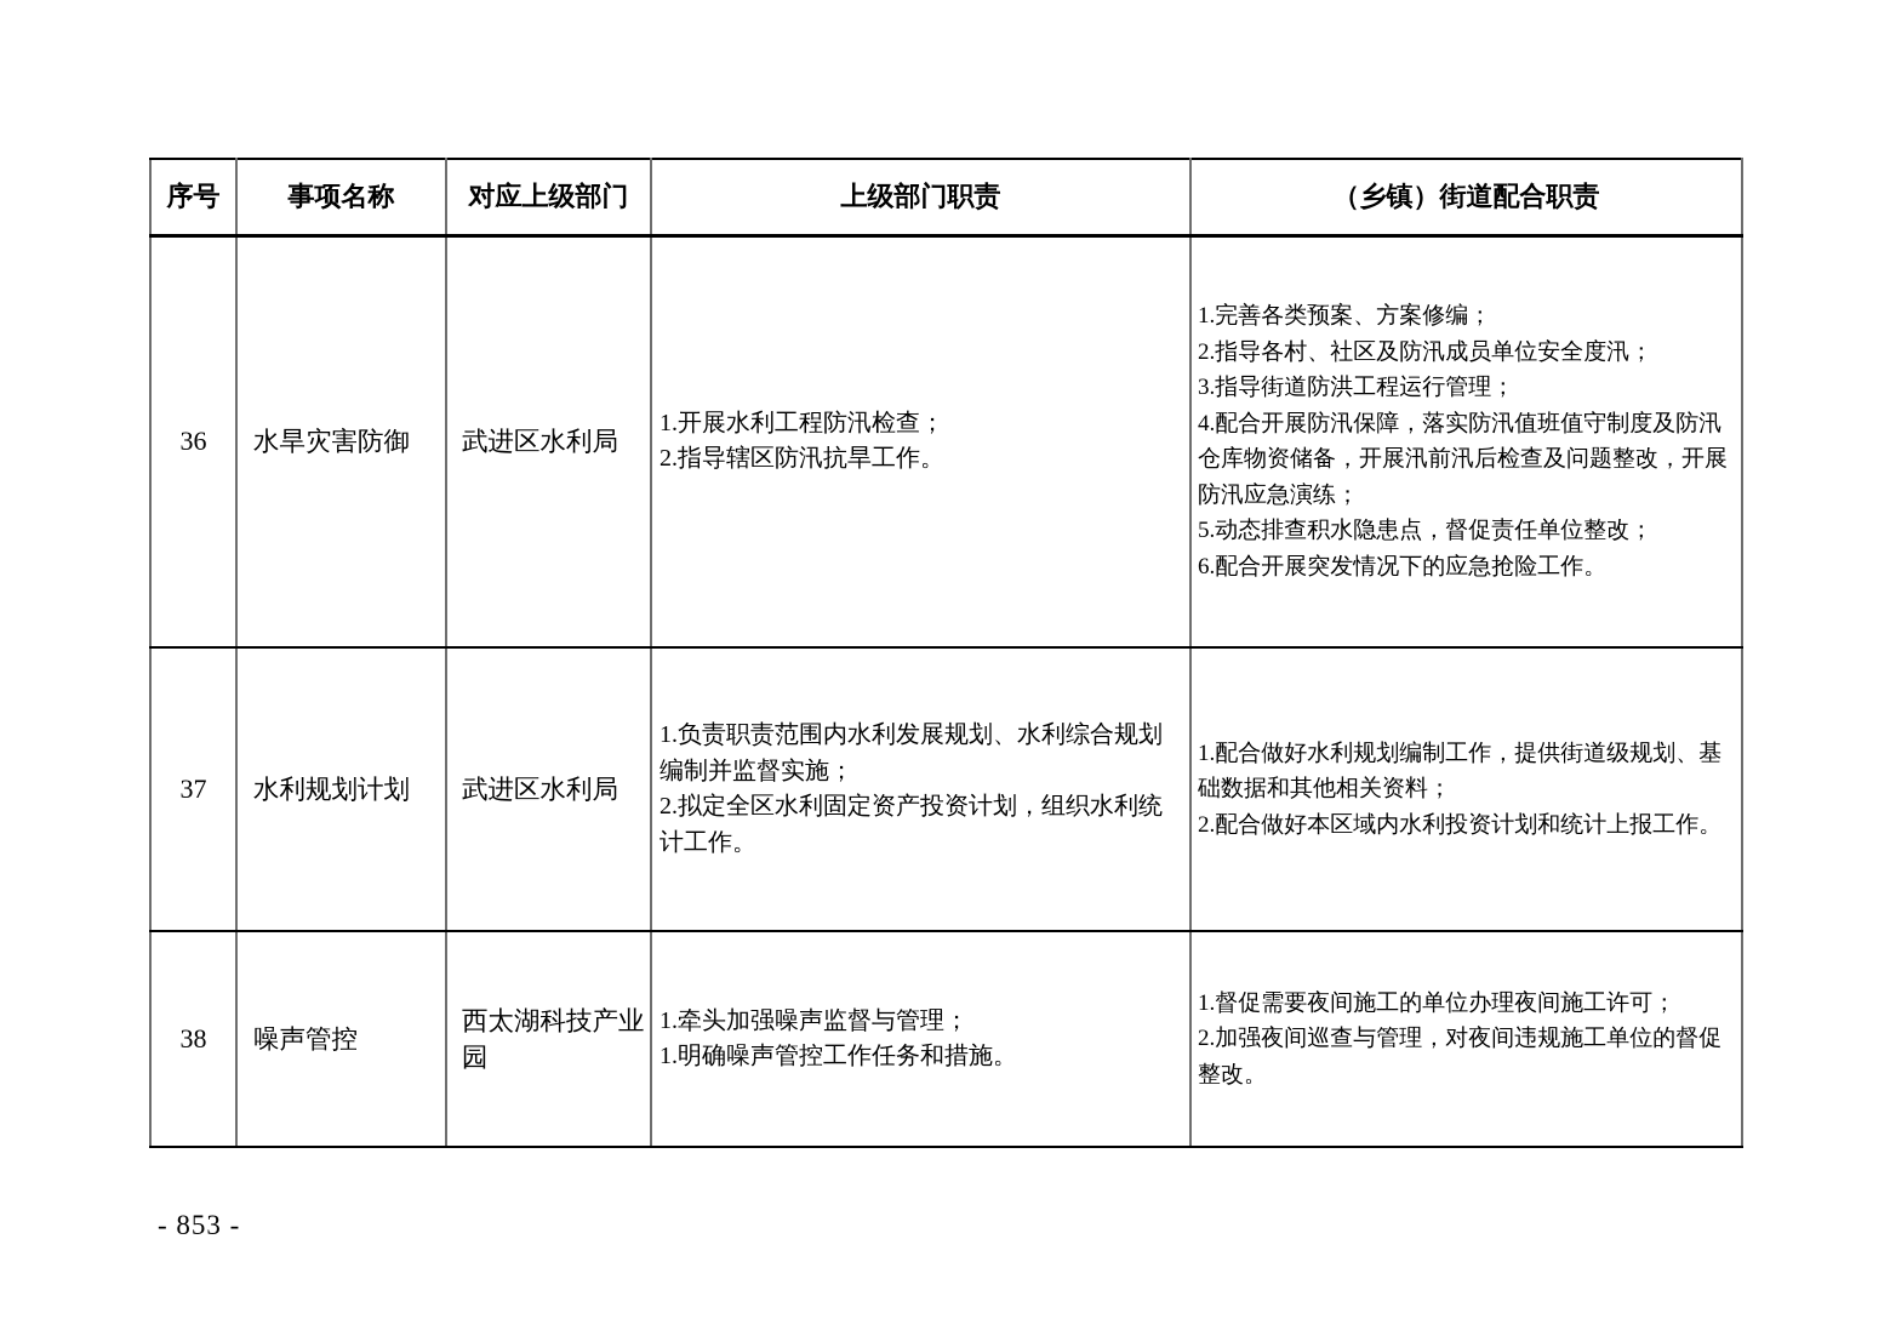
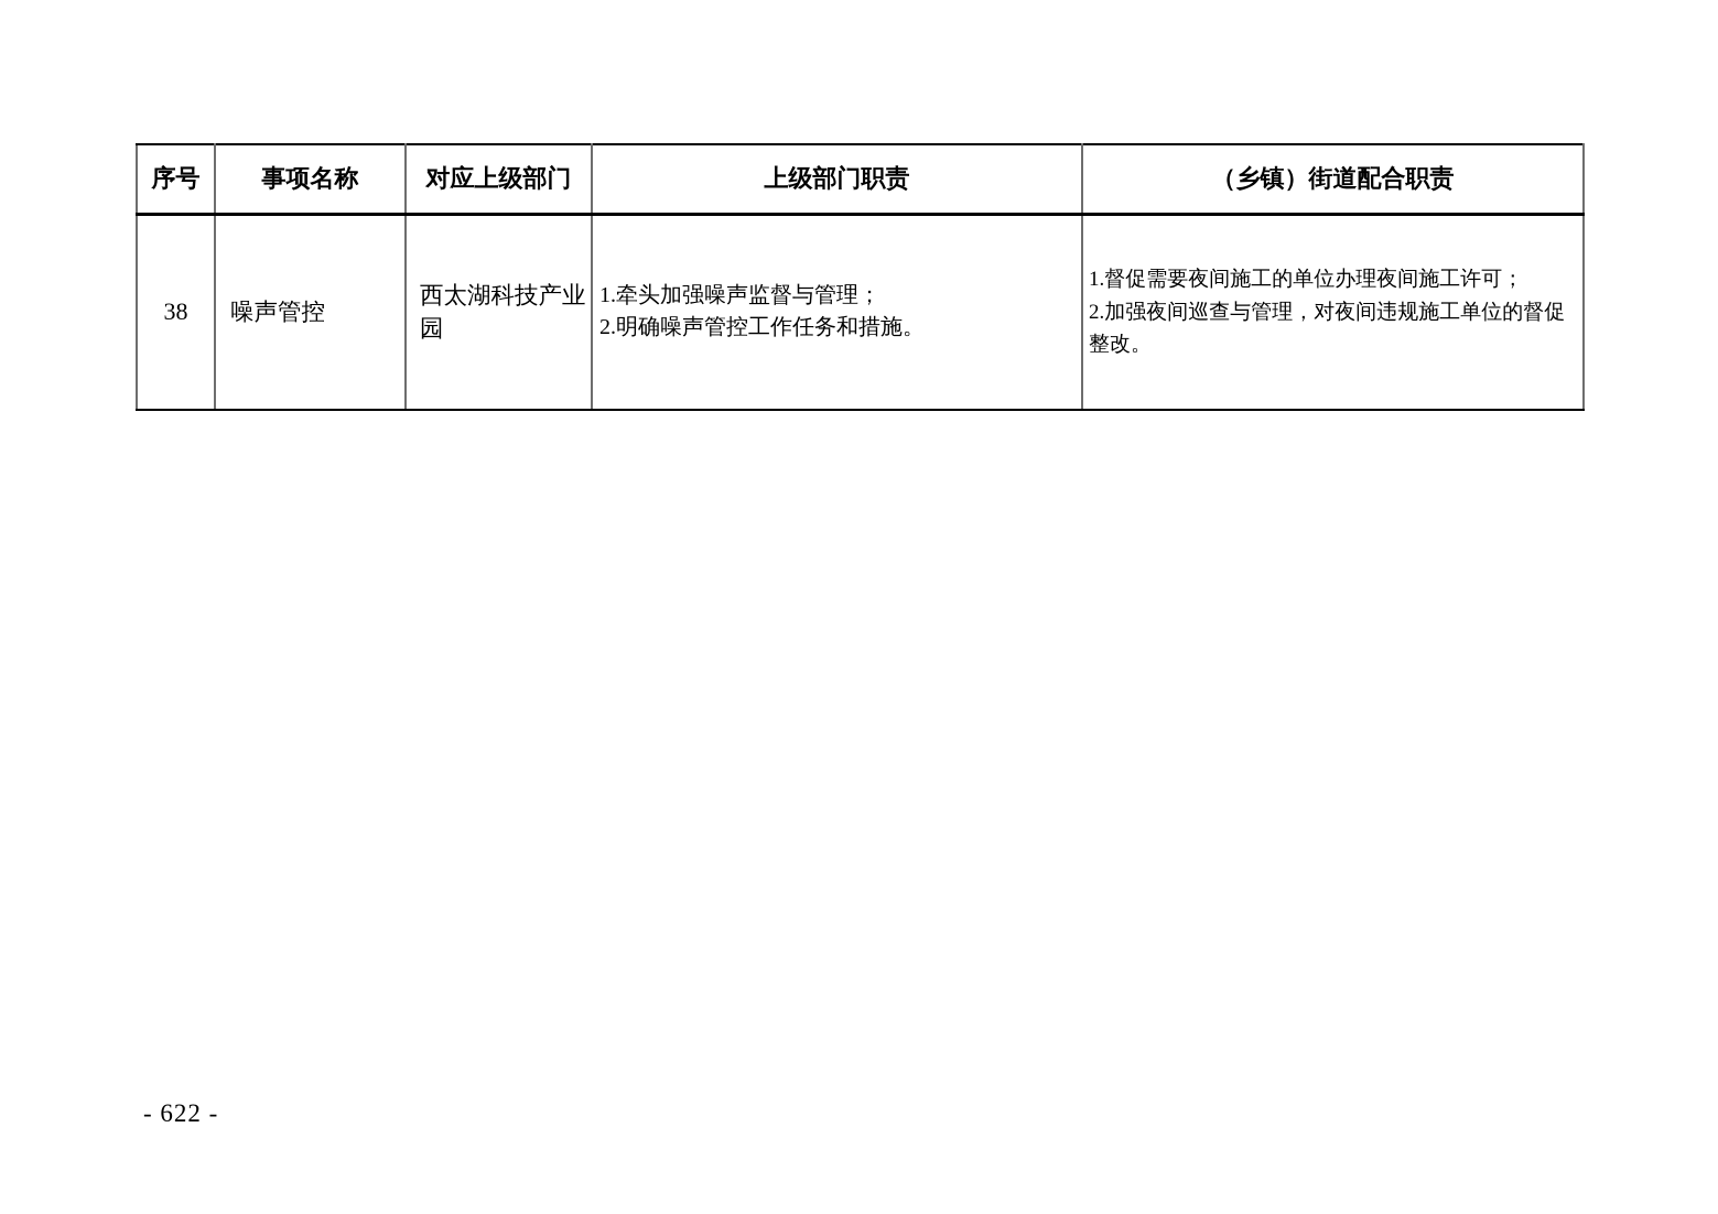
  序号	事项名称	对应上级部门	上级部门职责	（乡镇）街道配合职责
- 36	水旱灾害防御	武进区水利局	1.开展水利工程防汛检查； 2.指导辖区防汛抗旱工作。	1.完善各类预案、方案修编； 2.指导各村、社区及防汛成员单位安全度汛； 3.指导街道防洪工程运行管理； 4.配合开展防汛保障，落实防汛值班值守制度及防汛仓库物资储备，开展汛前汛后检查及问题整改，开展防汛应急演练； 5.动态排查积水隐患点，督促责任单位整改； 6.配合开展突发情况下的应急抢险工作。
- 37	水利规划计划	武进区水利局	1.负责职责范围内水利发展规划、水利综合规划编制并监督实施； 2.拟定全区水利固定资产投资计划，组织水利统计工作。	1.配合做好水利规划编制工作，提供街道级规划、基础数据和其他相关资料； 2.配合做好本区域内水利投资计划和统计上报工作。
- 38	噪声管控	西太湖科技产业园	1.牵头加强噪声监督与管理； 1.明确噪声管控工作任务和措施。	1.督促需要夜间施工的单位办理夜间施工许可； 2.加强夜间巡查与管理，对夜间违规施工单位的督促整改。
+ 38	噪声管控	西太湖科技产业园	1.牵头加强噪声监督与管理； 2.明确噪声管控工作任务和措施。	1.督促需要夜间施工的单位办理夜间施工许可； 2.加强夜间巡查与管理，对夜间违规施工单位的督促整改。
- - 853 -
+ - 622 -
